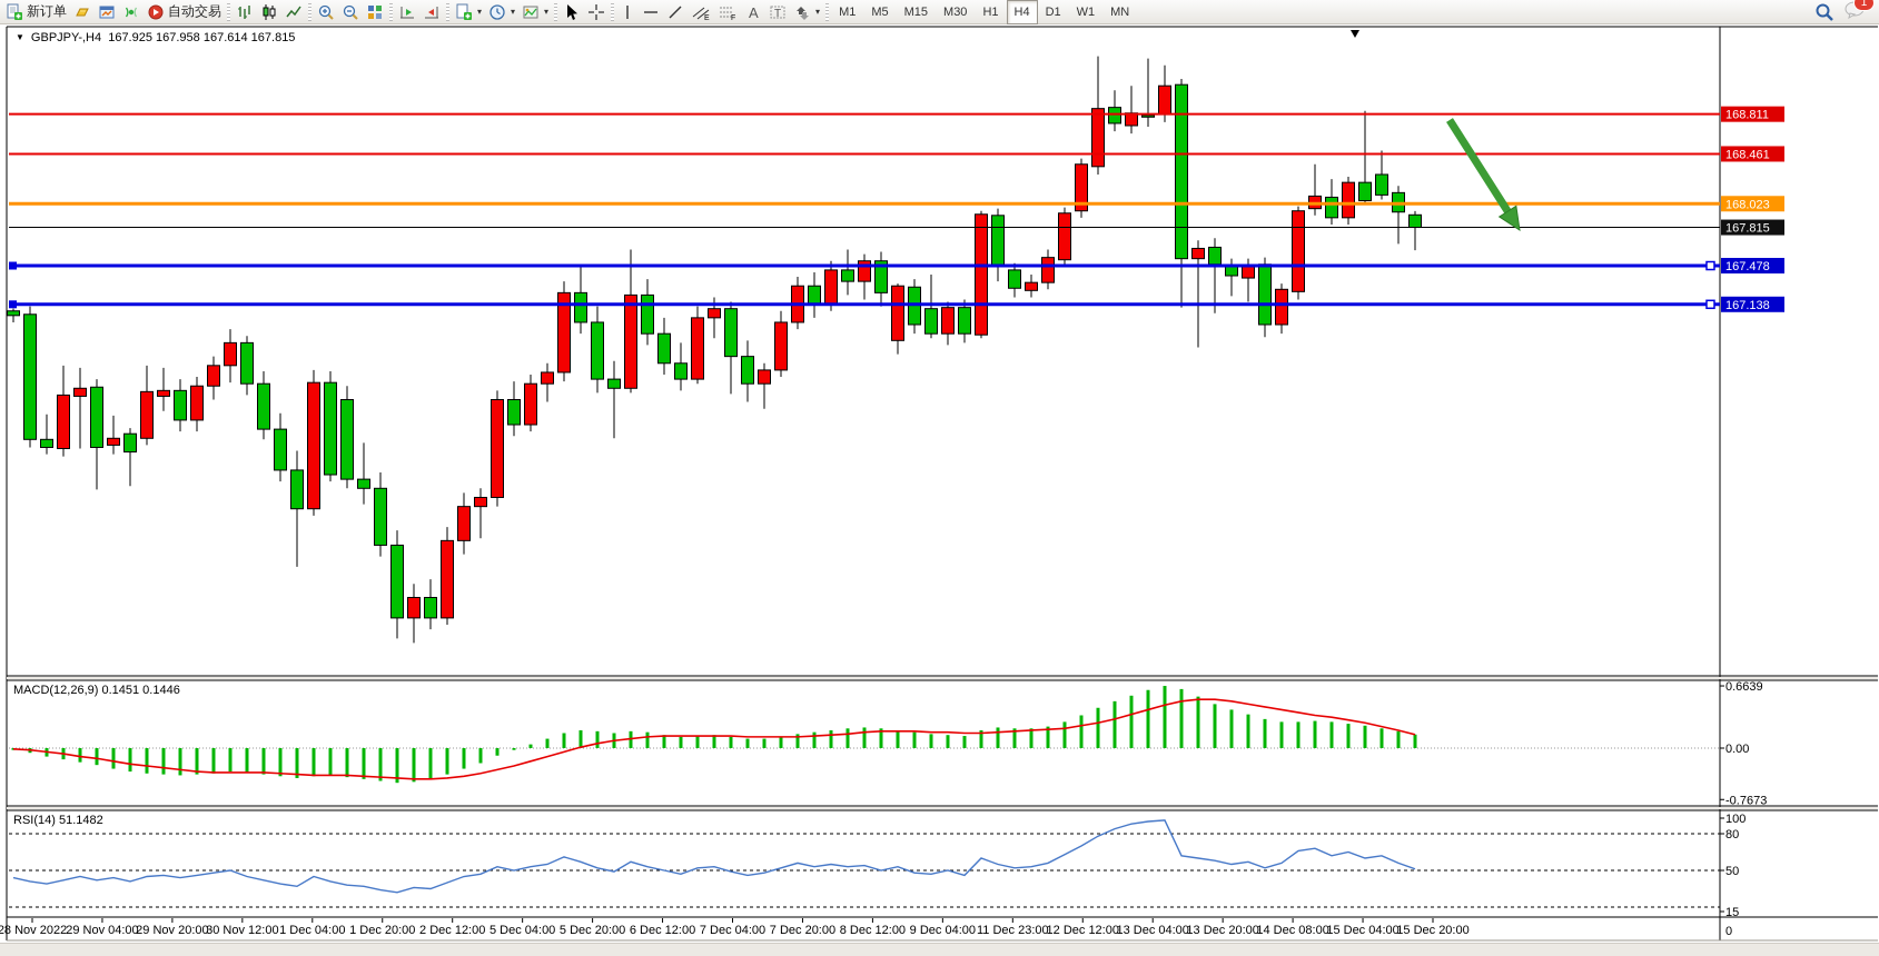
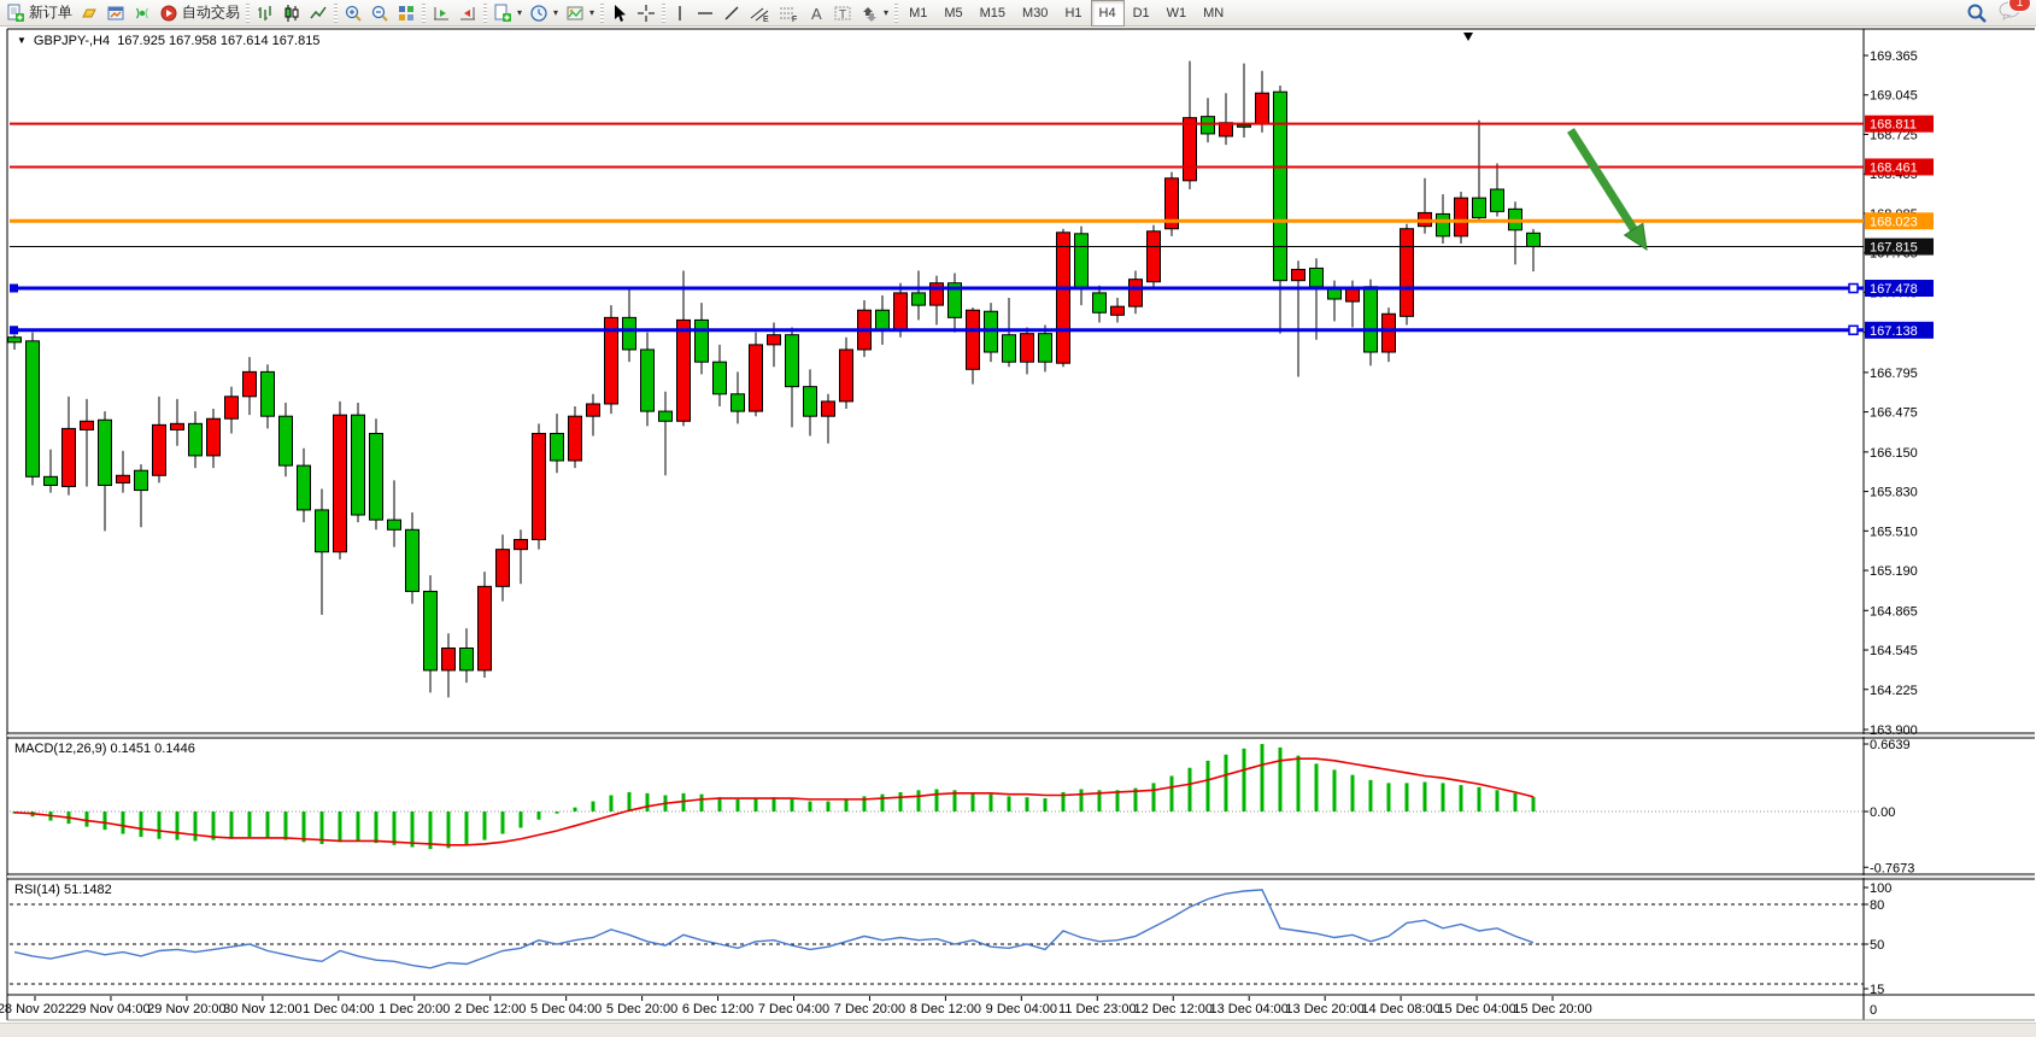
  新订单
  自动交易
  ▾
  ▾
  ▾
  A
  T
  ▾
  M1
  M5
  M15
  M30
  H1
  H4
  D1
  W1
  MN
  1
+ 169.365
+ 169.045
+ 168.725
+ 166.795
+ 166.475
+ 166.150
+ 165.830
+ 165.510
+ 165.190
+ 164.865
+ 164.545
+ 164.225
+ 163.900
  168.811
  168.461
  168.023
  167.815
  167.478
  167.138
  0.6639
  0.00
  -0.7673
  100
  80
  50
  15
  0
  28 Nov 2022
  29 Nov 04:00
  29 Nov 20:00
  30 Nov 12:00
  1 Dec 04:00
  1 Dec 20:00
  2 Dec 12:00
  5 Dec 04:00
  5 Dec 20:00
  6 Dec 12:00
  7 Dec 04:00
  7 Dec 20:00
  8 Dec 12:00
  9 Dec 04:00
  11 Dec 23:00
  12 Dec 12:00
  13 Dec 04:00
  13 Dec 20:00
  14 Dec 08:00
  15 Dec 04:00
  15 Dec 20:00
  ▼ GBPJPY-,H4 167.925 167.958 167.614 167.815
  MACD(12,26,9) 0.1451 0.1446
  RSI(14) 51.1482
